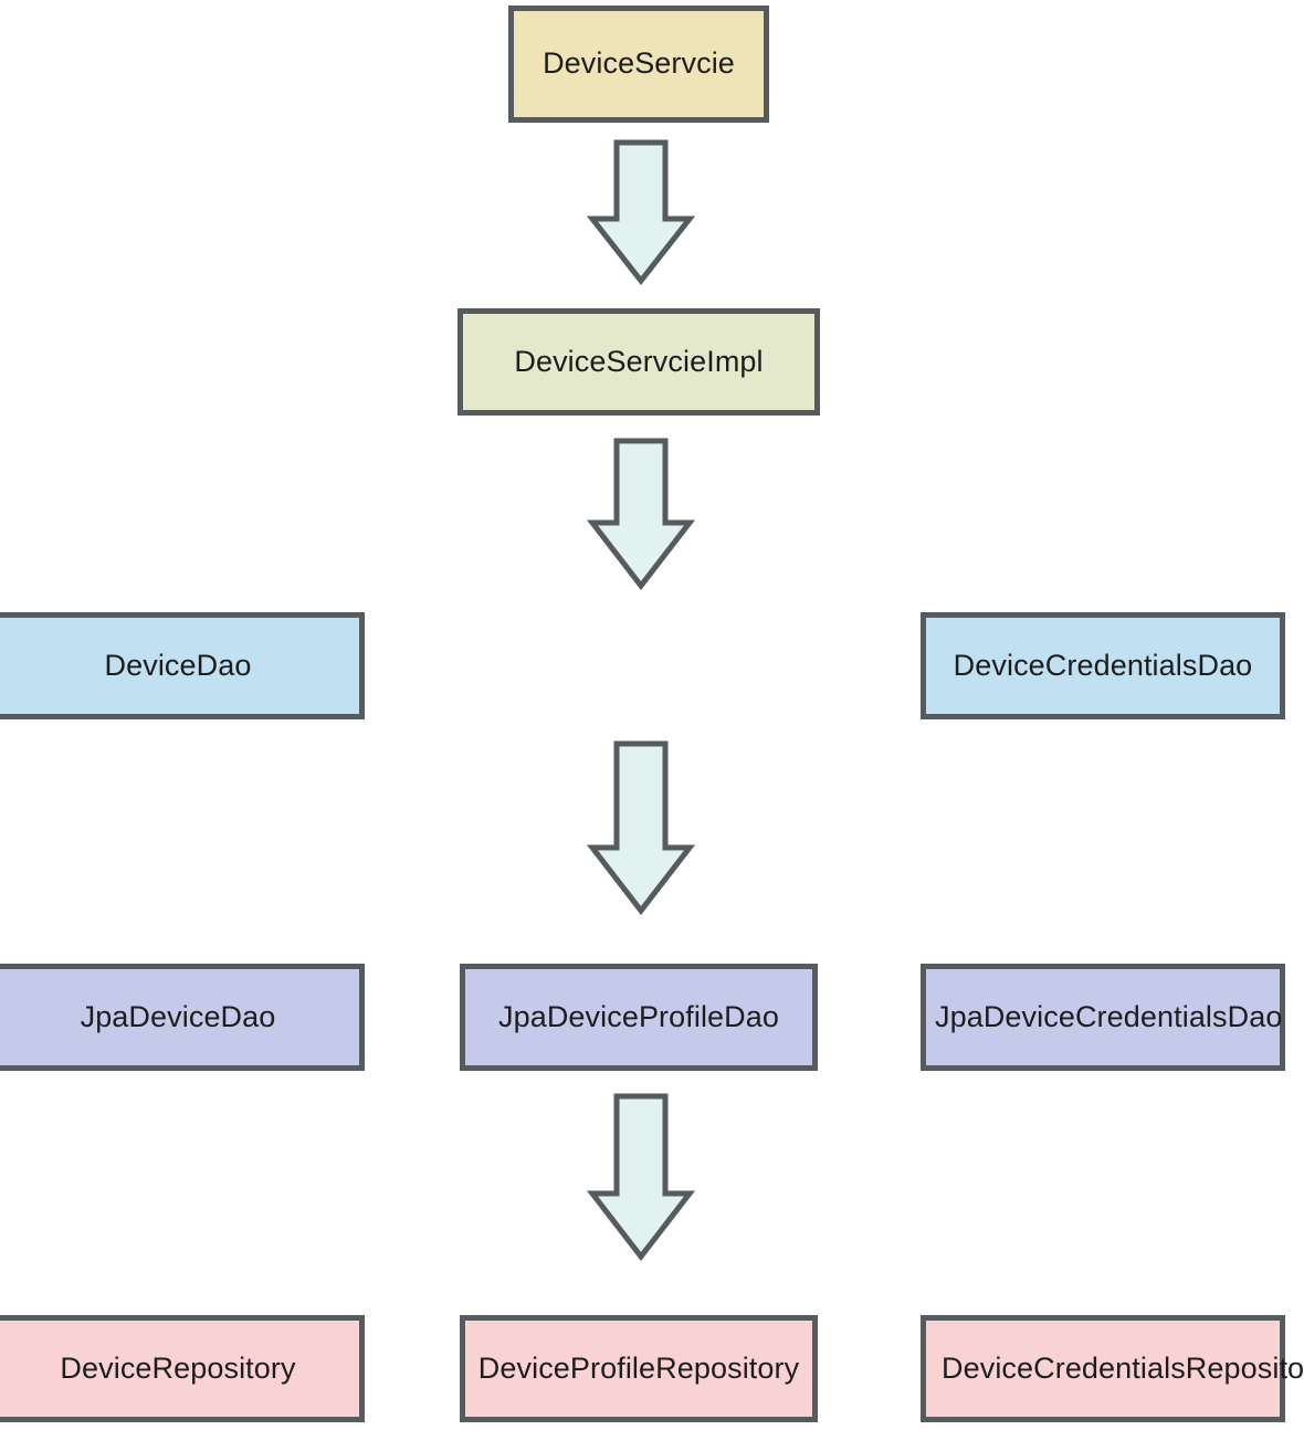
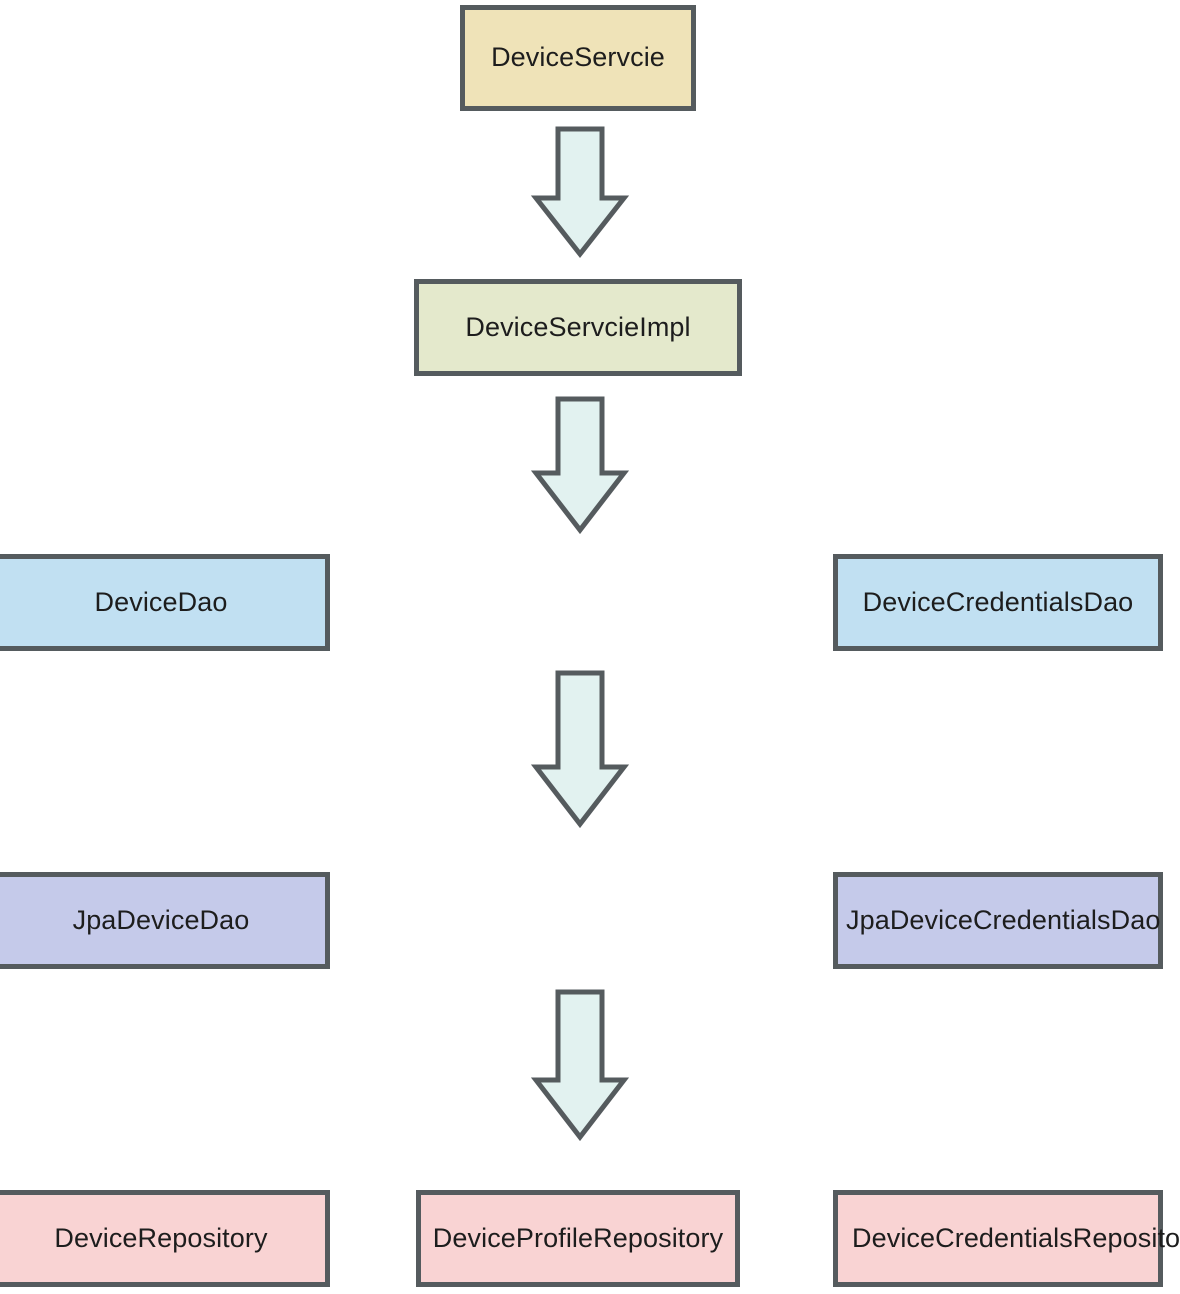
  DeviceServcie
  DeviceServcieImpl
  DeviceDao
  DeviceCredentialsDao
  JpaDeviceDao
- JpaDeviceProfileDao
  JpaDeviceCredentialsDao
  DeviceRepository
  DeviceProfileRepository
  DeviceCredentialsReposito
